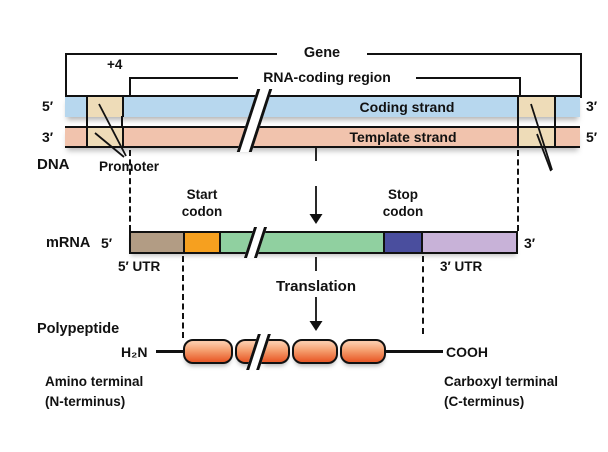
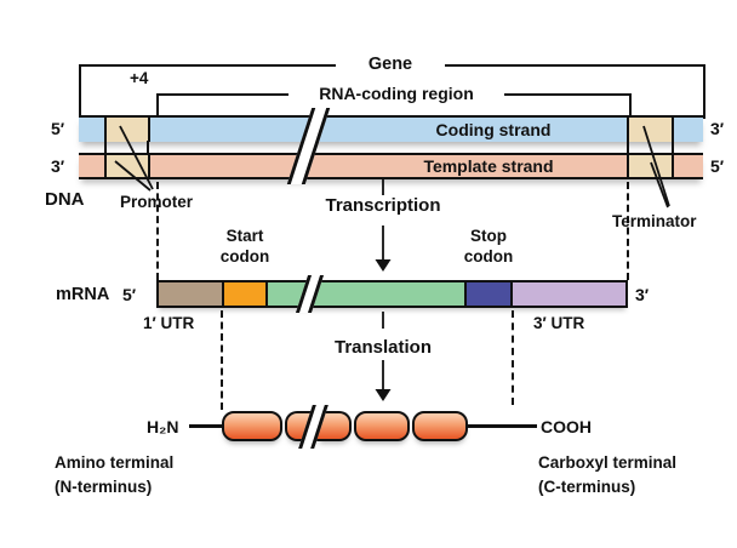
  Gene
  RNA-coding region
  +4
  Coding strand
  Template strand
  5′
  3′
  3′
  5′
  DNA
  Promoter
+ Terminator
+ Transcription
  Start
  codon
  Stop
  codon
  mRNA
  5′
  3′
- 5′ UTR
+ 1′ UTR
  3′ UTR
  Translation
- Polypeptide
  H₂N
  COOH
  Amino terminal
  (N-terminus)
  Carboxyl terminal
  (C-terminus)
